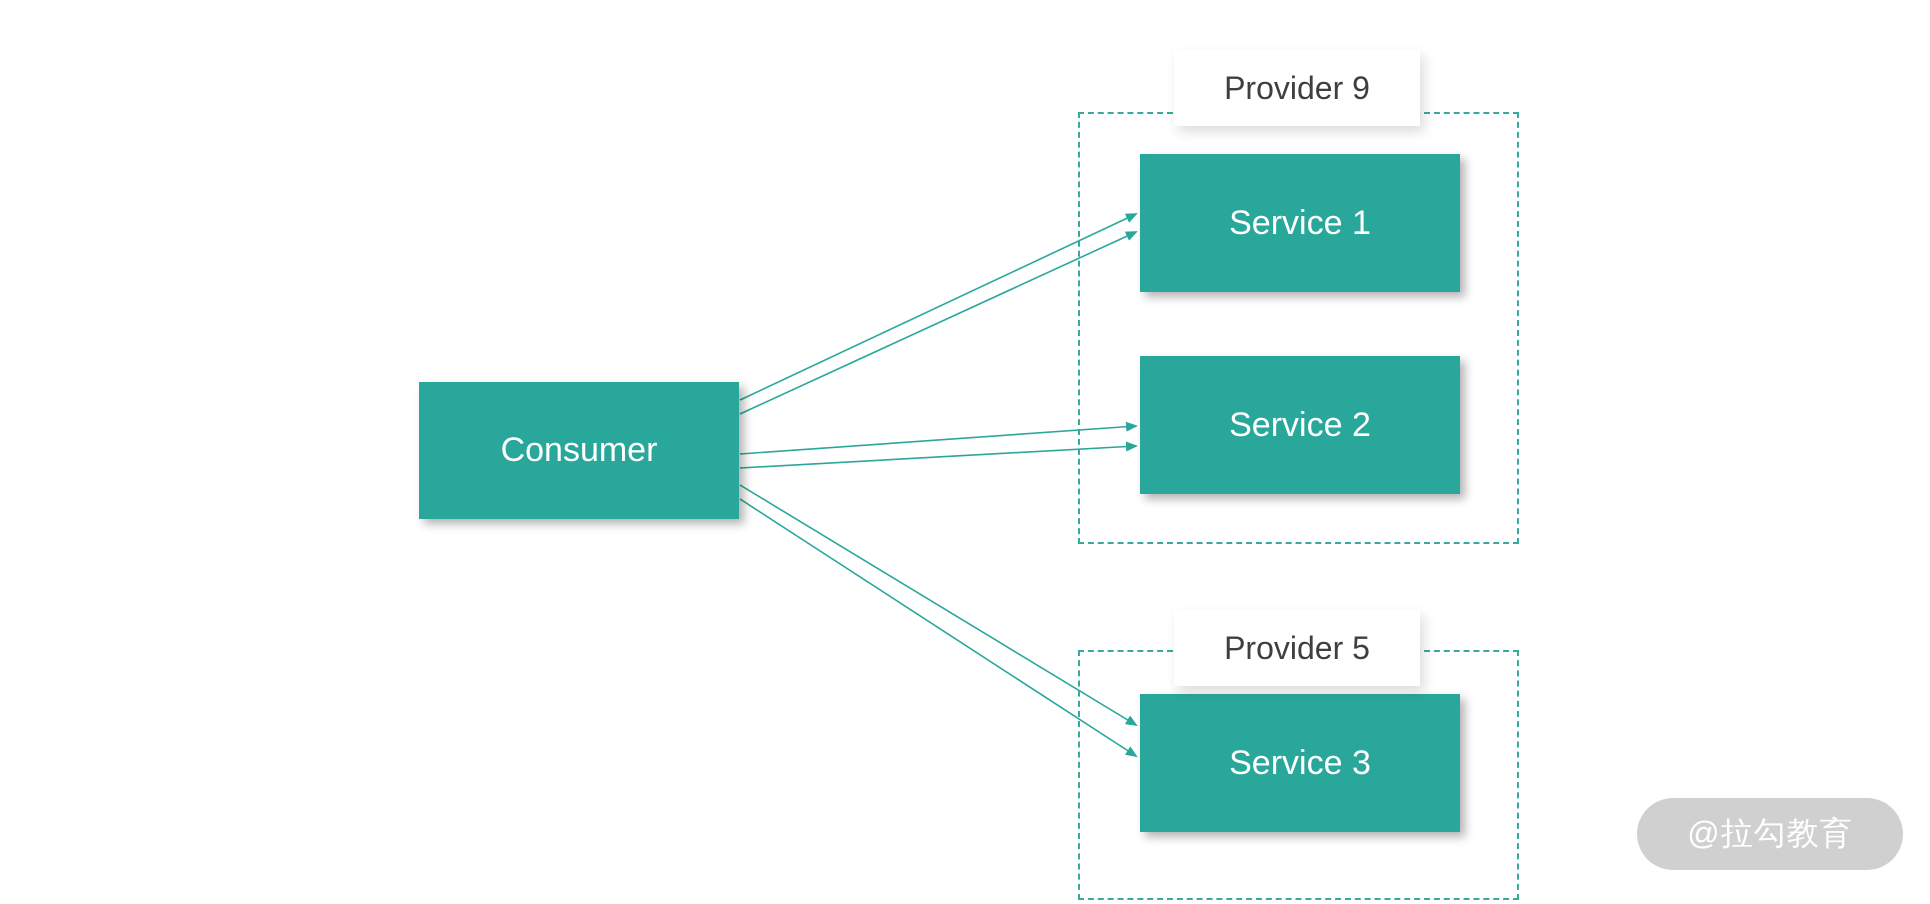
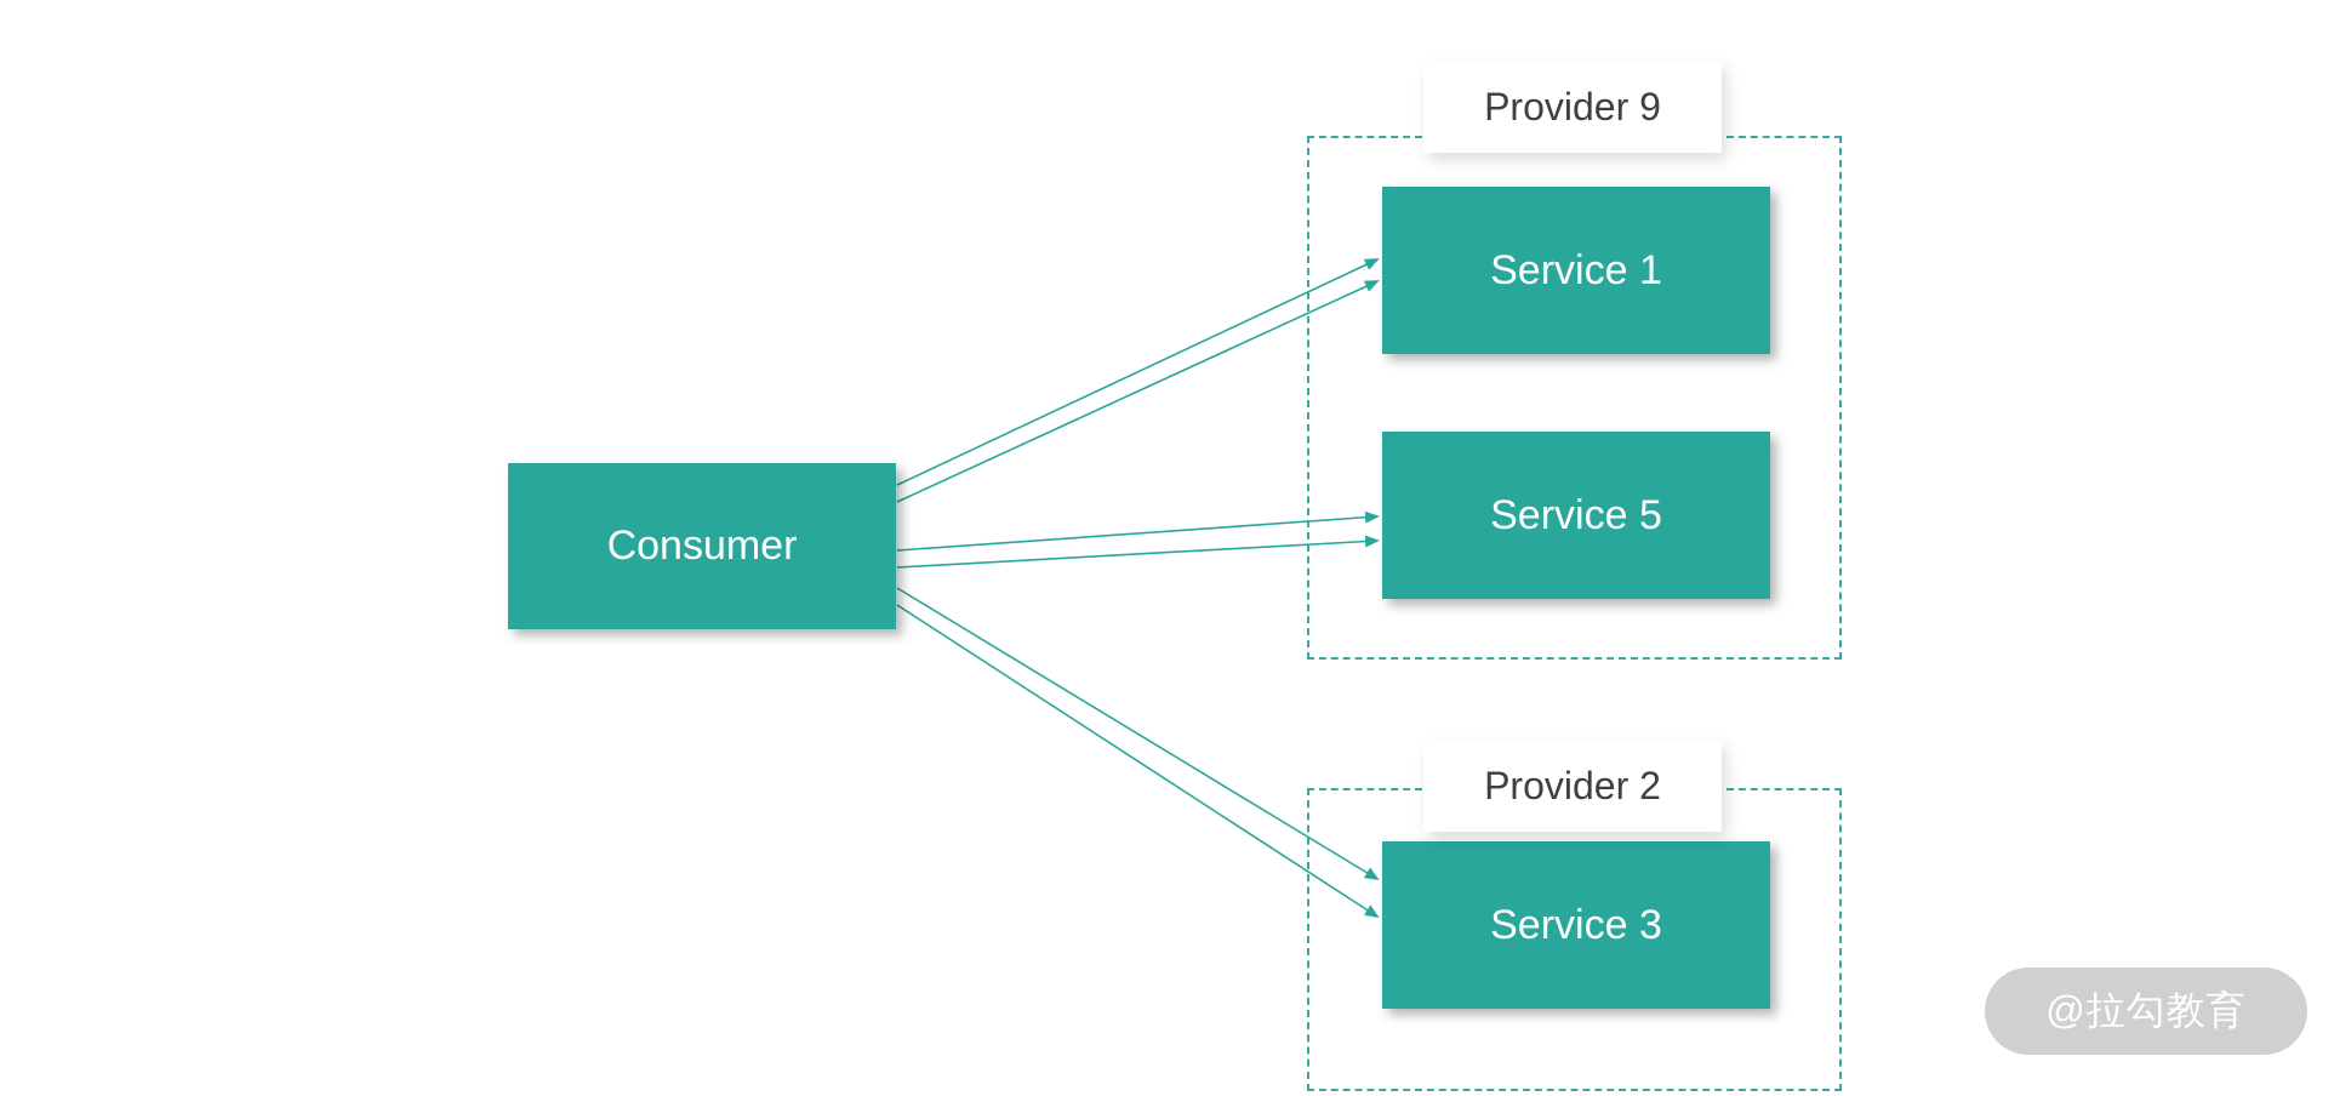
  Consumer
  Provider 9
  Service 1
- Service 2
+ Service 5
- Provider 5
+ Provider 2
  Service 3
  @拉勾教育
